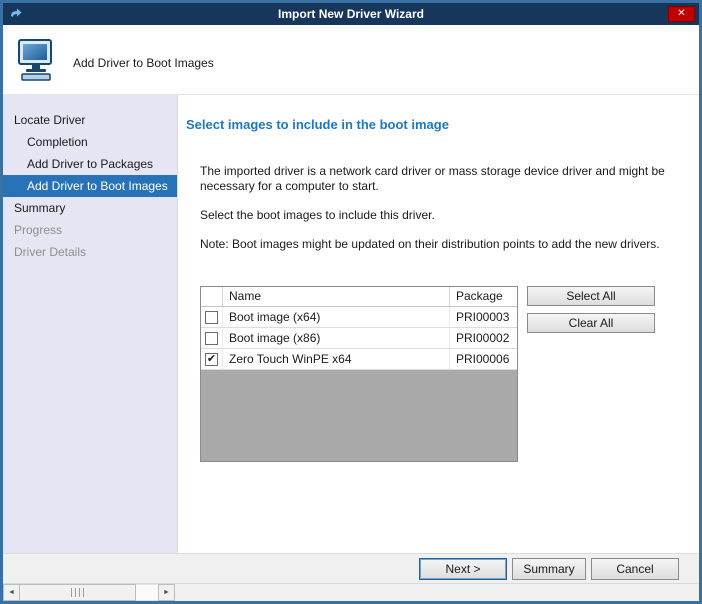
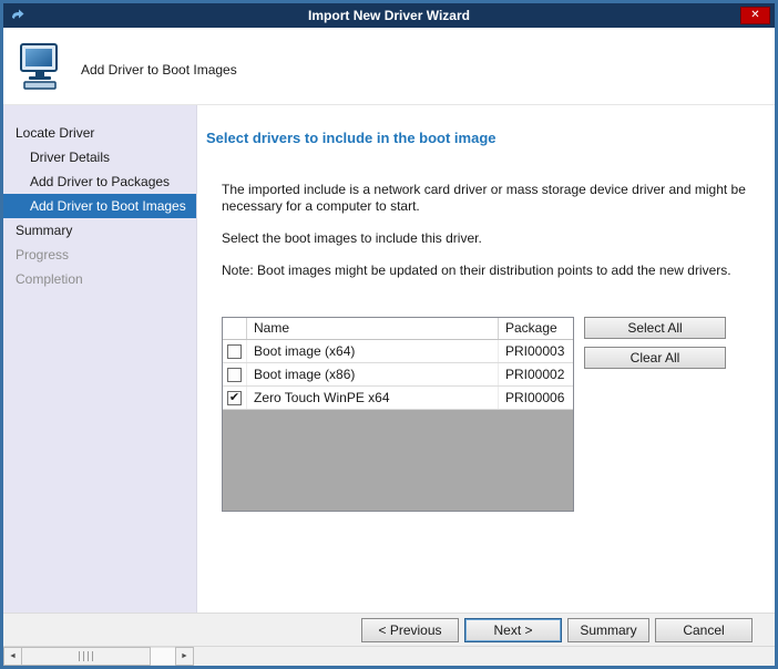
  Import New Driver Wizard
  ✕
  Add Driver to Boot Images
  Locate Driver
- Completion
+ Driver Details
  Add Driver to Packages
  Add Driver to Boot Images
  Summary
  Progress
- Driver Details
+ Completion
- Select images to include in the boot image
+ Select drivers to include in the boot image
- The imported driver is a network card driver or mass storage device driver and might be necessary for a computer to start.
+ The imported include is a network card driver or mass storage device driver and might be necessary for a computer to start.
  Select the boot images to include this driver.
  Note: Boot images might be updated on their distribution points to add the new drivers.
  Name
  Package
  Boot image (x64)
  PRI00003
  Boot image (x86)
  PRI00002
  Zero Touch WinPE x64
  PRI00006
  Select All
  Clear All
+ < Previous
  Next >
  Summary
  Cancel
